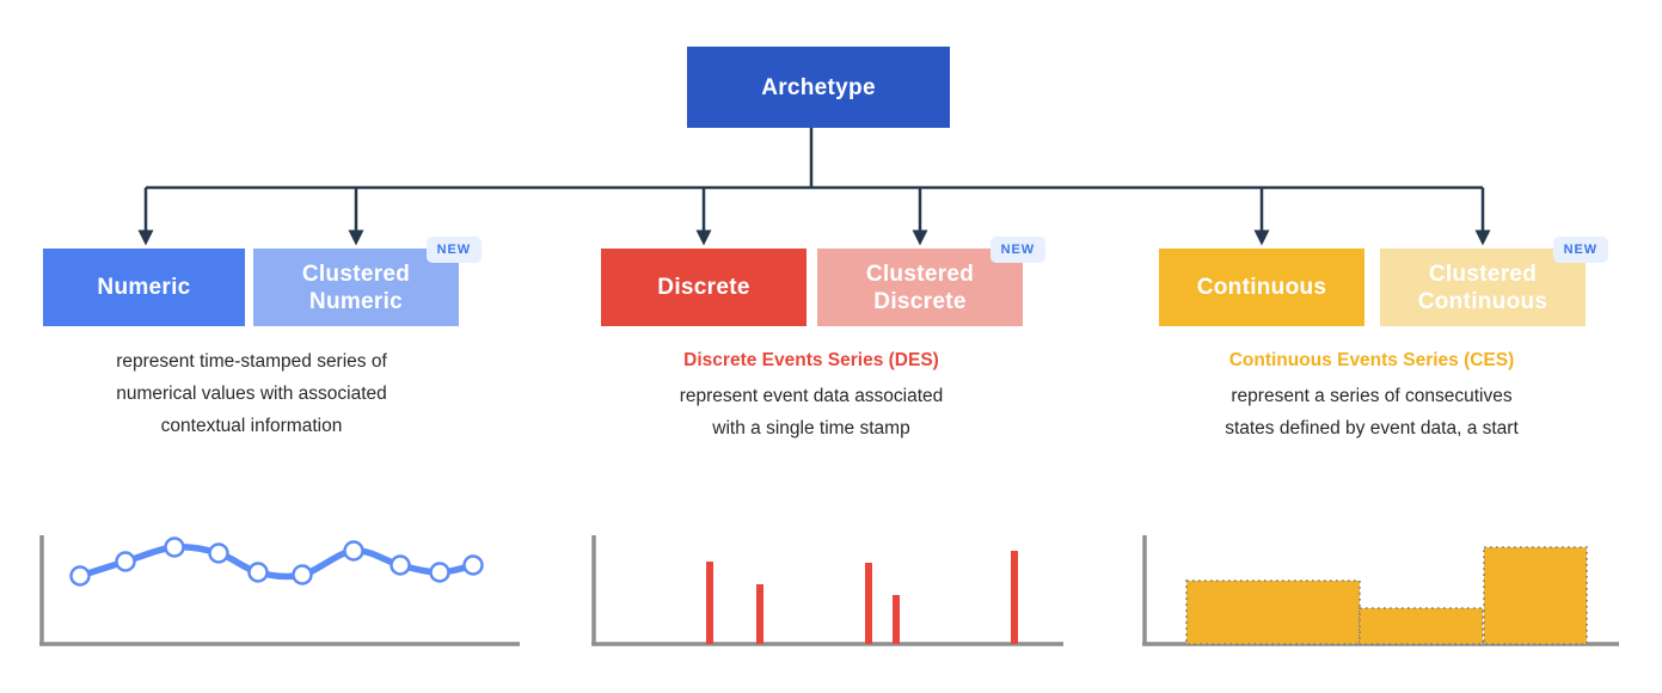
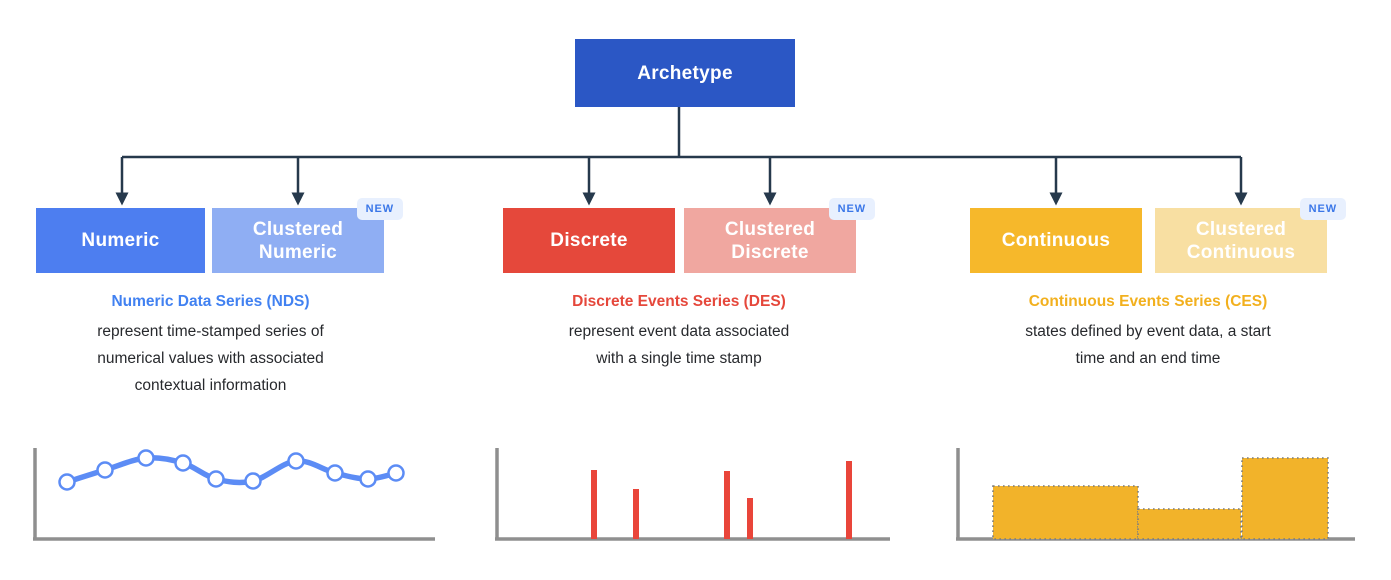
  Archetype
  Numeric
  Clustered
  Numeric
  NEW
+ Numeric Data Series (NDS)
  represent time-stamped series of
  numerical values with associated
  contextual information
  Discrete
  Clustered
  Discrete
  NEW
  Discrete Events Series (DES)
  represent event data associated
  with a single time stamp
  Continuous
  Clustered
  Continuous
  NEW
  Continuous Events Series (CES)
- represent a series of consecutives
  states defined by event data, a start
+ time and an end time
